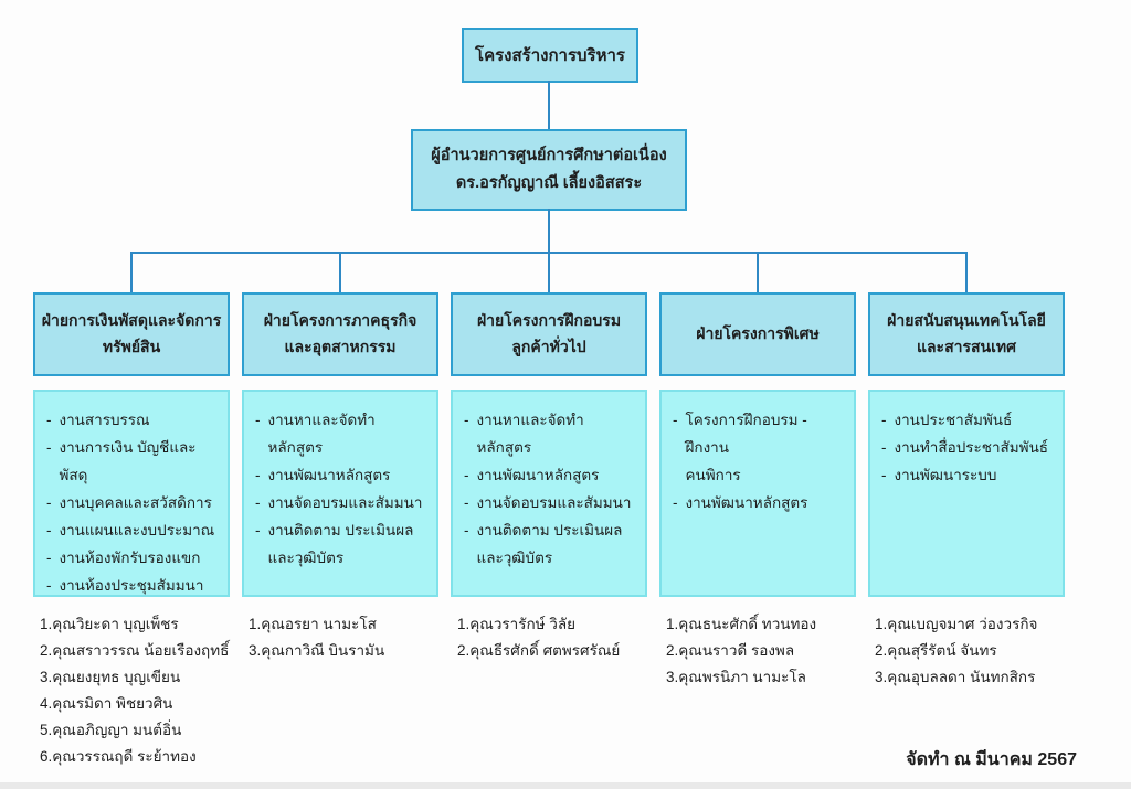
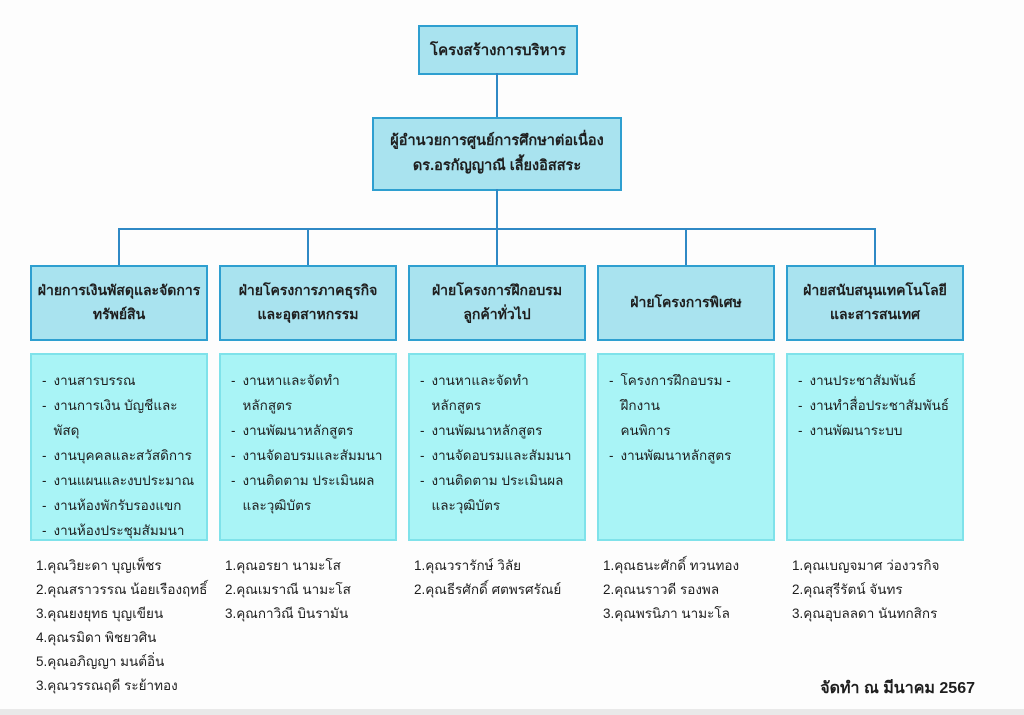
  โครงสร้างการบริหาร
  ผู้อำนวยการศูนย์การศึกษาต่อเนื่อง
  ดร.อรกัญญาณี เลี้ยงอิสสระ
  ฝ่ายการเงินพัสดุและจัดการ
  ทรัพย์สิน
  -
  งานสารบรรณ
  -
  งานการเงิน บัญชีและพัสดุ
  -
  งานบุคคลและสวัสดิการ
  -
  งานแผนและงบประมาณ
  -
  งานห้องพักรับรองแขก
  -
  งานห้องประชุมสัมมนา
  1.คุณวิยะดา บุญเพ็ชร
  2.คุณสราวรรณ น้อยเรืองฤทธิ์
  3.คุณยงยุทธ บุญเขียน
  4.คุณรมิดา พิชยวศิน
  5.คุณอภิญญา มนต์อิ่น
- 6.คุณวรรณฤดี ระย้าทอง
+ 3.คุณวรรณฤดี ระย้าทอง
  ฝ่ายโครงการภาคธุรกิจ
  และอุตสาหกรรม
  -
  งานหาและจัดทำหลักสูตร
  -
  งานพัฒนาหลักสูตร
  -
  งานจัดอบรมและสัมมนา
  -
  งานติดตาม ประเมินผล
  และวุฒิบัตร
  1.คุณอรยา นามะโส
+ 2.คุณเมราณี นามะโส
  3.คุณกาวิณี บินรามัน
  ฝ่ายโครงการฝึกอบรม
  ลูกค้าทั่วไป
  -
  งานหาและจัดทำหลักสูตร
  -
  งานพัฒนาหลักสูตร
  -
  งานจัดอบรมและสัมมนา
  -
  งานติดตาม ประเมินผล
  และวุฒิบัตร
  1.คุณวรารักษ์ วิลัย
  2.คุณธีรศักดิ์ ศตพรศรัณย์
  ฝ่ายโครงการพิเศษ
  -
  โครงการฝึกอบรม - ฝึกงาน
  คนพิการ
  -
  งานพัฒนาหลักสูตร
  1.คุณธนะศักดิ์ ทวนทอง
  2.คุณนราวดี รองพล
  3.คุณพรนิภา นามะโล
  ฝ่ายสนับสนุนเทคโนโลยี
  และสารสนเทศ
  -
  งานประชาสัมพันธ์
  -
  งานทำสื่อประชาสัมพันธ์
  -
  งานพัฒนาระบบ
  1.คุณเบญจมาศ ว่องวรกิจ
  2.คุณสุรีรัตน์ จันทร
  3.คุณอุบลลดา นันทกสิกร
  จัดทำ ณ มีนาคม 2567
